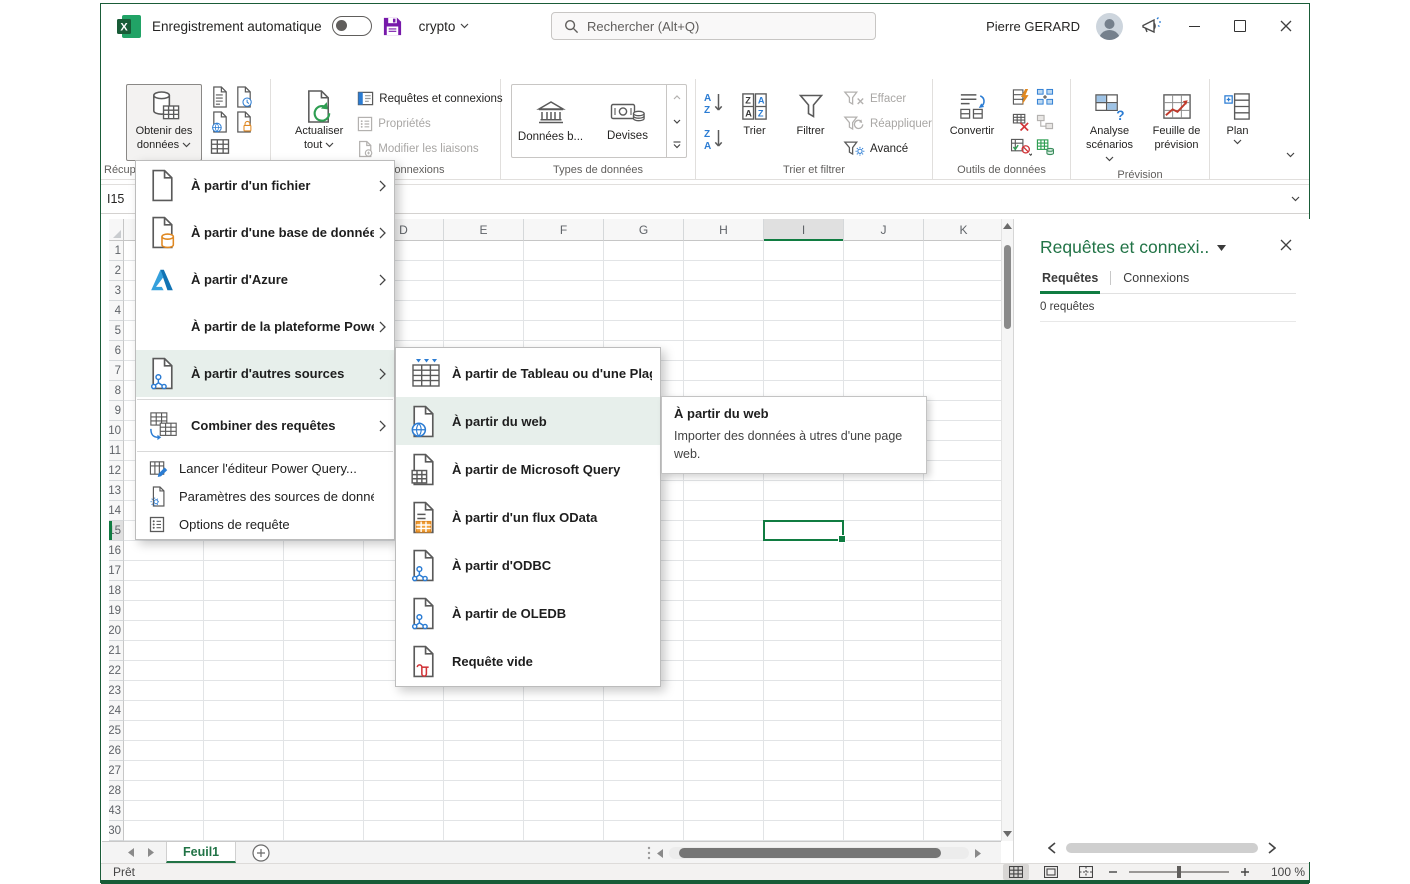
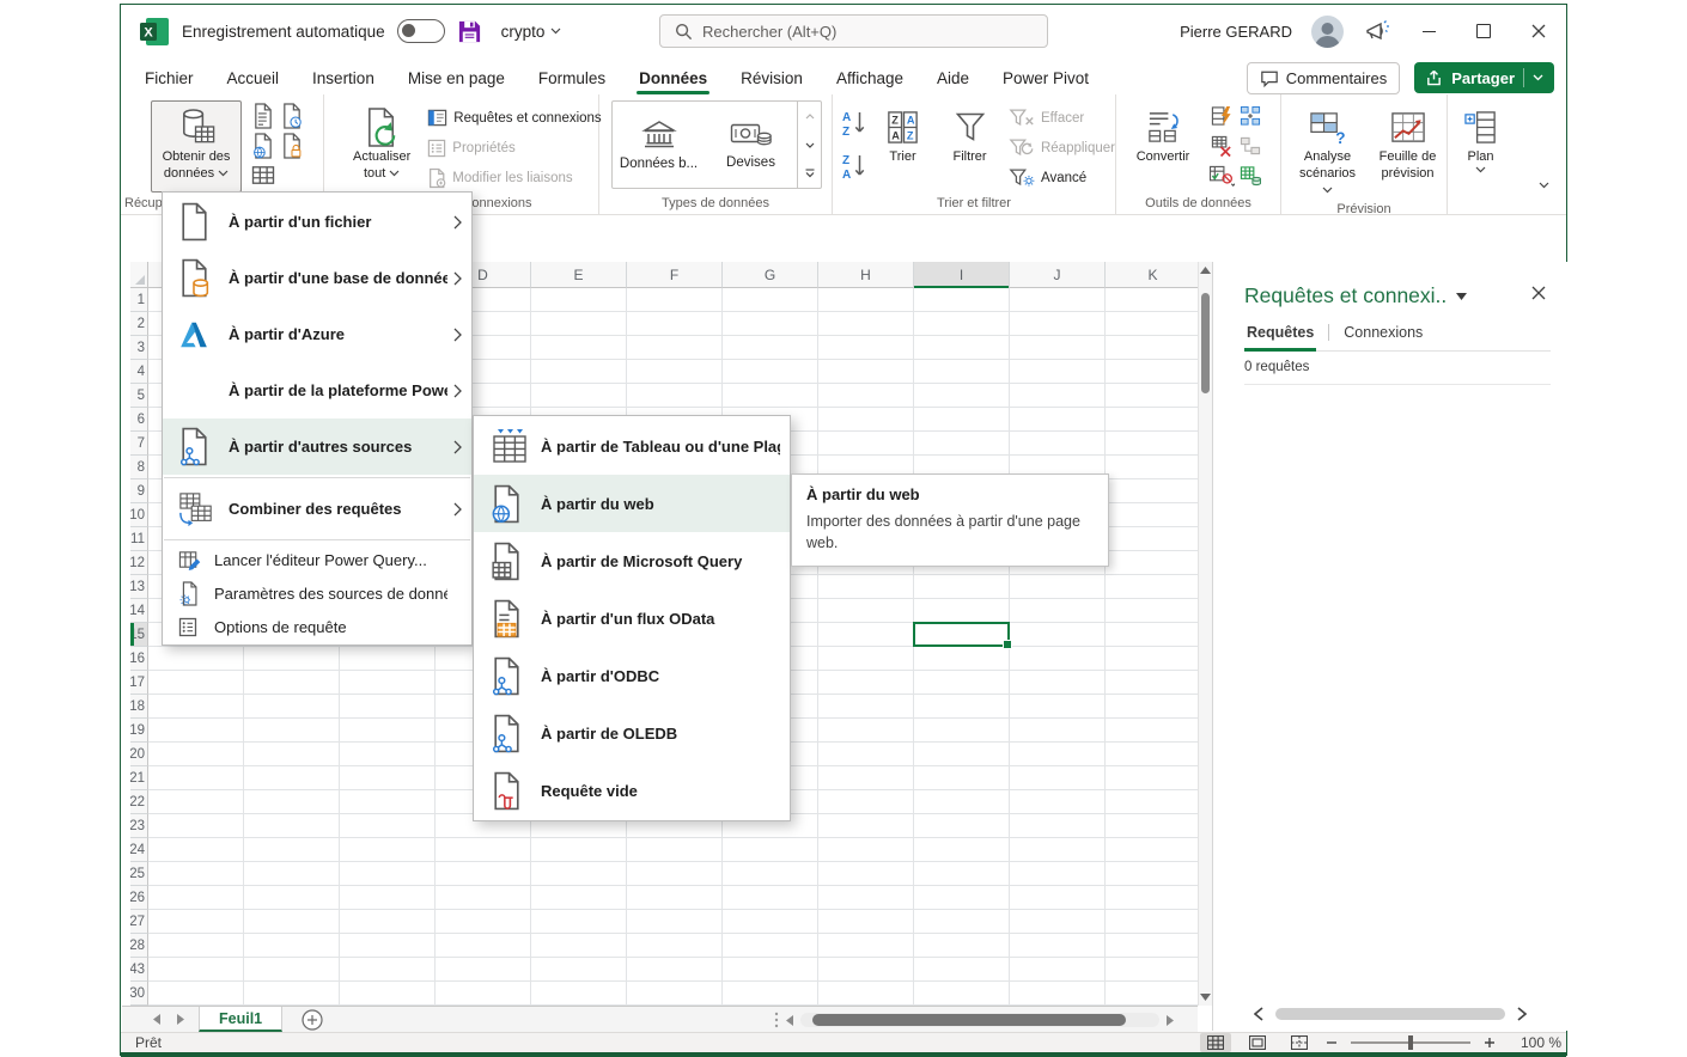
  X
  Enregistrement automatique
  crypto
  Rechercher (Alt+Q)
  Pierre GERARD
+ Fichier
+ Accueil
+ Insertion
+ Mise en page
+ Formules
+ Données
+ Révision
+ Affichage
+ Aide
+ Power Pivot
+ Commentaires
+ Partager
  Obtenir des
  données
  Actualiser
  tout
  Requêtes et connexions
  Propriétés
  Modifier les liaisons
  Données b...
  Devises
  Types de données
  A
  Z
  Z
  A
  Z
  A
  A
  Z
  Trier
  Filtrer
  Effacer
  Réappliquer
  Avancé
  Trier et filtrer
  Convertir
  Outils de données
  ?
  Analyse
  scénarios
  Feuille de
  prévision
  Prévision
  Plan
- I15
  D
  E
  F
  G
  H
  I
  J
  K
  1
  2
  3
  4
  5
  6
  7
  8
  9
  10
  11
  12
  13
  14
  15
  16
  17
  18
  19
  20
  21
  22
  23
  24
  25
  26
  27
  28
  43
  30
  Requêtes et connexi..
  Requêtes
  Connexions
  0 requêtes
  Feuil1
  Prêt
  100 %
  À partir d'un fichier
  À partir d'une base de donnée
  À partir d'Azure
  À partir de la plateforme Pow
  À partir d'autres sources
  Combiner des requêtes
  Lancer l'éditeur Power Query...
  Paramètres des sources de donn
  Options de requête
  À partir de Tableau ou d'une Pla
  À partir du web
  À partir de Microsoft Query
  À partir d'un flux OData
  À partir d'ODBC
  À partir de OLEDB
  Requête vide
  À partir du web
- Importer des données à utres d'une page web.
+ Importer des données à partir d'une page web.
